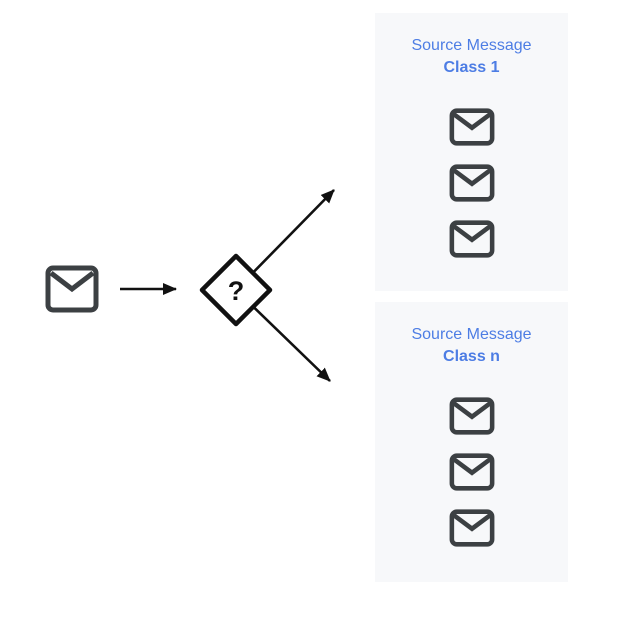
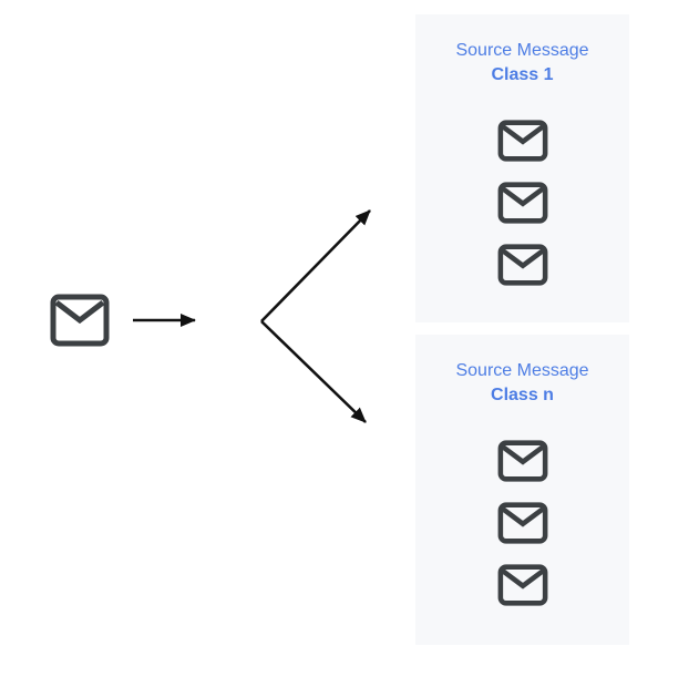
- ?
  Source Message
  Class 1
  Source Message
  Class n
